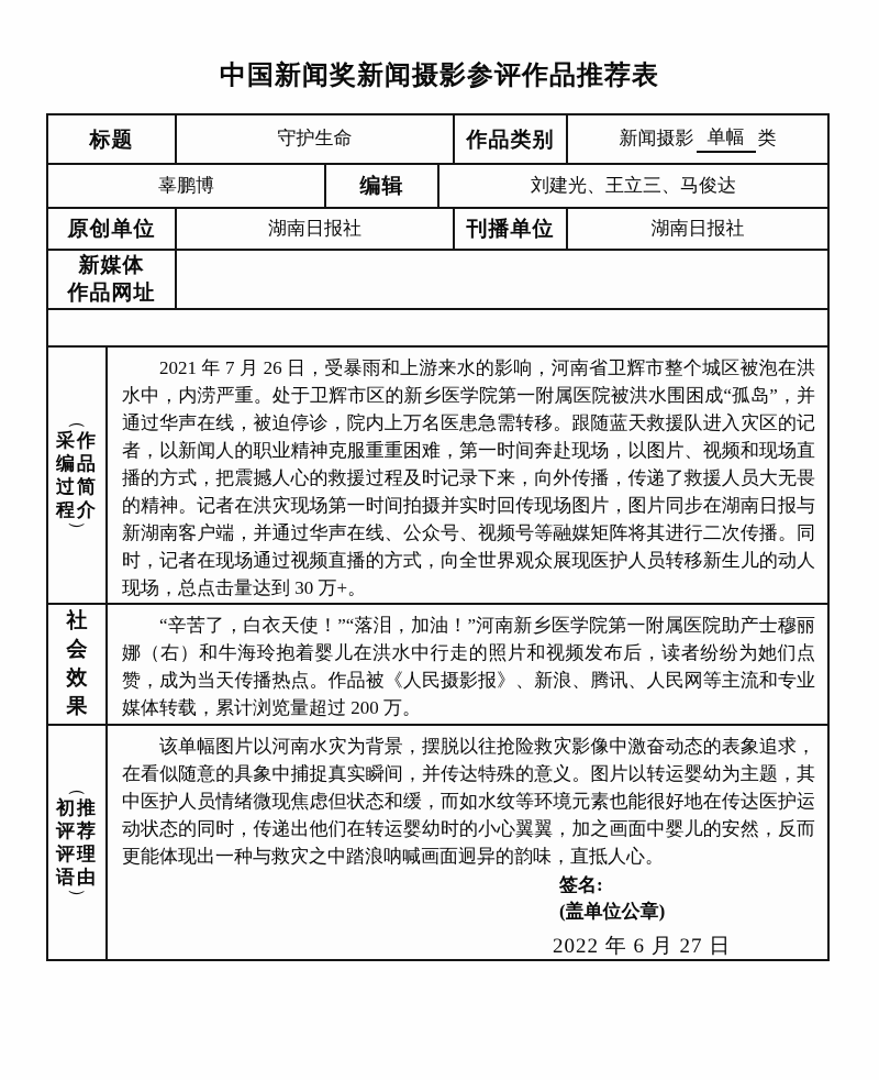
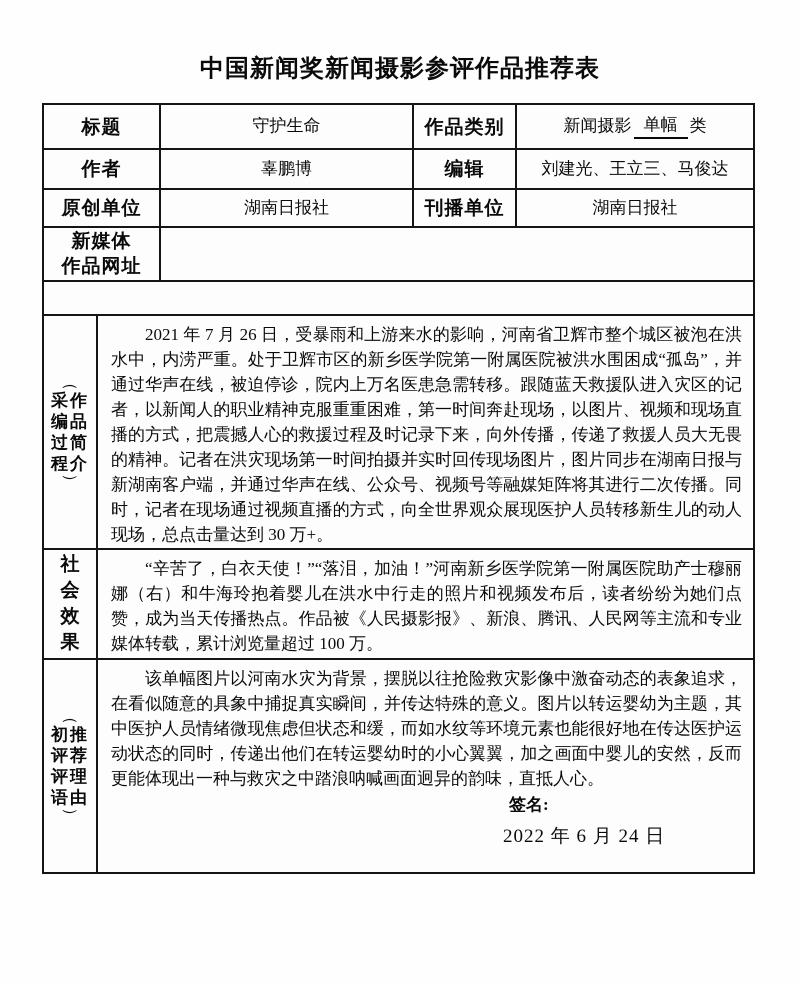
  中国新闻奖新闻摄影参评作品推荐表
  标题
  守护生命
  作品类别
  新闻摄影
  单幅
  类
+ 作者
  辜鹏博
  编辑
  刘建光、王立三、马俊达
  原创单位
  湖南日报社
  刊播单位
  湖南日报社
  新媒体
  作品网址
  采作
  编品
  过简
  程介
  2021 年 7 月 26 日，受暴雨和上游来水的影响，河南省卫辉市整个城区被泡在洪水中，内涝严重。处于卫辉市区的新乡医学院第一附属医院被洪水围困成“孤岛”，并通过华声在线，被迫停诊，院内上万名医患急需转移。跟随蓝天救援队进入灾区的记者，以新闻人的职业精神克服重重困难，第一时间奔赴现场，以图片、视频和现场直播的方式，把震撼人心的救援过程及时记录下来，向外传播，传递了救援人员大无畏的精神。记者在洪灾现场第一时间拍摄并实时回传现场图片，图片同步在湖南日报与新湖南客户端，并通过华声在线、公众号、视频号等融媒矩阵将其进行二次传播。同时，记者在现场通过视频直播的方式，向全世界观众展现医护人员转移新生儿的动人现场，总点击量达到 30 万+。
  社会效果
- “辛苦了，白衣天使！”“落泪，加油！”河南新乡医学院第一附属医院助产士穆丽娜（右）和牛海玲抱着婴儿在洪水中行走的照片和视频发布后，读者纷纷为她们点赞，成为当天传播热点。作品被《人民摄影报》、新浪、腾讯、人民网等主流和专业媒体转载，累计浏览量超过 200 万。
+ “辛苦了，白衣天使！”“落泪，加油！”河南新乡医学院第一附属医院助产士穆丽娜（右）和牛海玲抱着婴儿在洪水中行走的照片和视频发布后，读者纷纷为她们点赞，成为当天传播热点。作品被《人民摄影报》、新浪、腾讯、人民网等主流和专业媒体转载，累计浏览量超过 100 万。
  初推
  评荐
  评理
  语由
  该单幅图片以河南水灾为背景，摆脱以往抢险救灾影像中激奋动态的表象追求，在看似随意的具象中捕捉真实瞬间，并传达特殊的意义。图片以转运婴幼为主题，其中医护人员情绪微现焦虑但状态和缓，而如水纹等环境元素也能很好地在传达医护运动状态的同时，传递出他们在转运婴幼时的小心翼翼，加之画面中婴儿的安然，反而更能体现出一种与救灾之中踏浪呐喊画面迥异的韵味，直抵人心。
  签名:
- (盖单位公章)
- 2022 年 6 月 27 日
+ 2022 年 6 月 24 日
